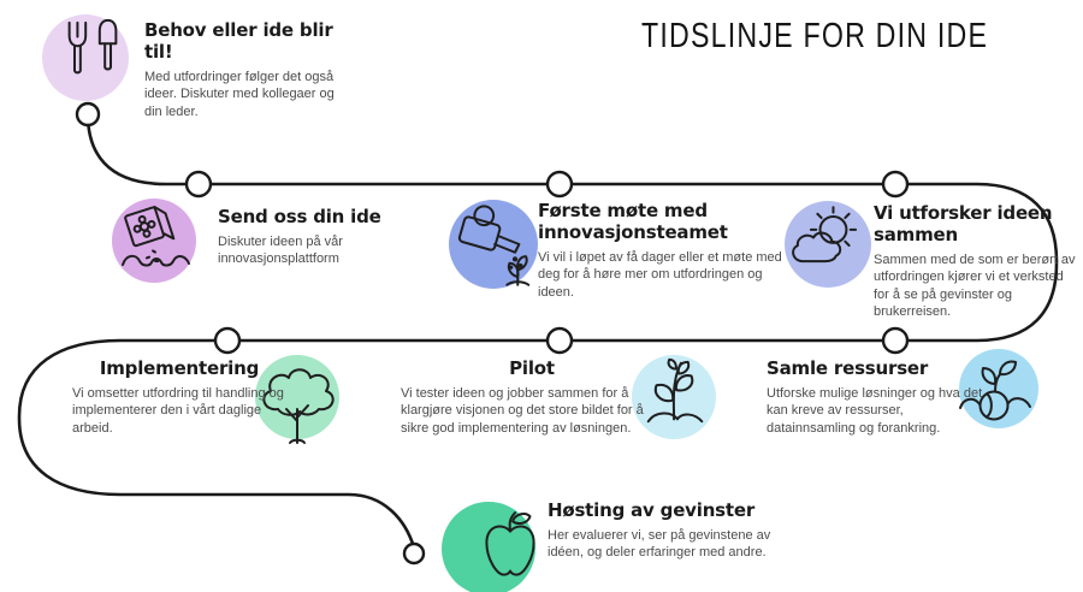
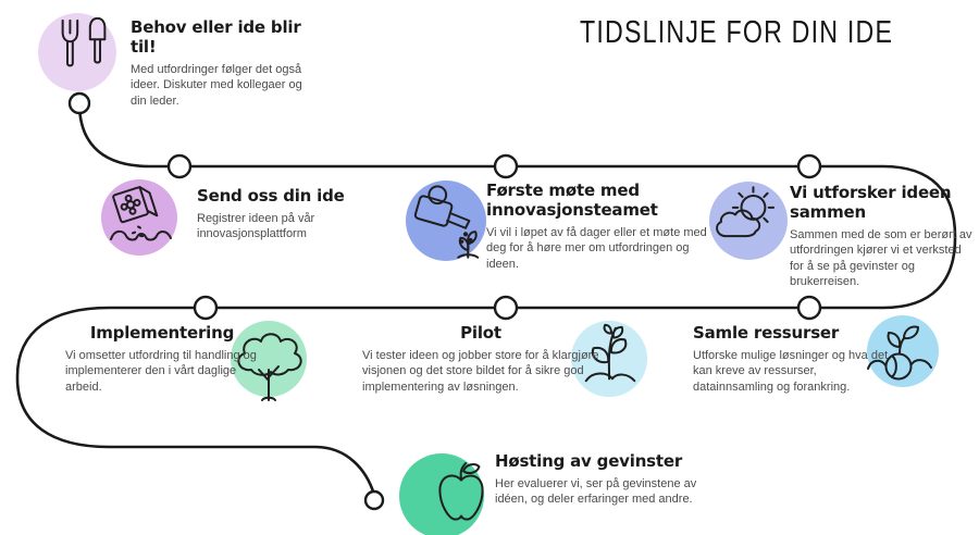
  TIDSLINJE FOR DIN IDE
  Behov eller ide blir til!
  Med utfordringer følger det også ideer. Diskuter med kollegaer og din leder.
  Send oss din ide
- Diskuter ideen på vår innovasjonsplattform
+ Registrer ideen på vår innovasjonsplattform
  Første møte med innovasjonsteamet
  Vi vil i løpet av få dager eller et møte med deg for å høre mer om utfordringen og ideen.
  Vi utforsker ideen sammen
  Sammen med de som er berørt av utfordringen kjører vi et verksted for å se på gevinster og brukerreisen.
  Implementering
  Vi omsetter utfordring til handling og implementerer den i vårt daglige arbeid.
  Pilot
- Vi tester ideen og jobber sammen for å klargjøre visjonen og det store bildet for å sikre god implementering av løsningen.
+ Vi tester ideen og jobber store for å klargjøre visjonen og det store bildet for å sikre god implementering av løsningen.
  Samle ressurser
  Utforske mulige løsninger og hva det kan kreve av ressurser, datainnsamling og forankring.
  Høsting av gevinster
  Her evaluerer vi, ser på gevinstene av idéen, og deler erfaringer med andre.
